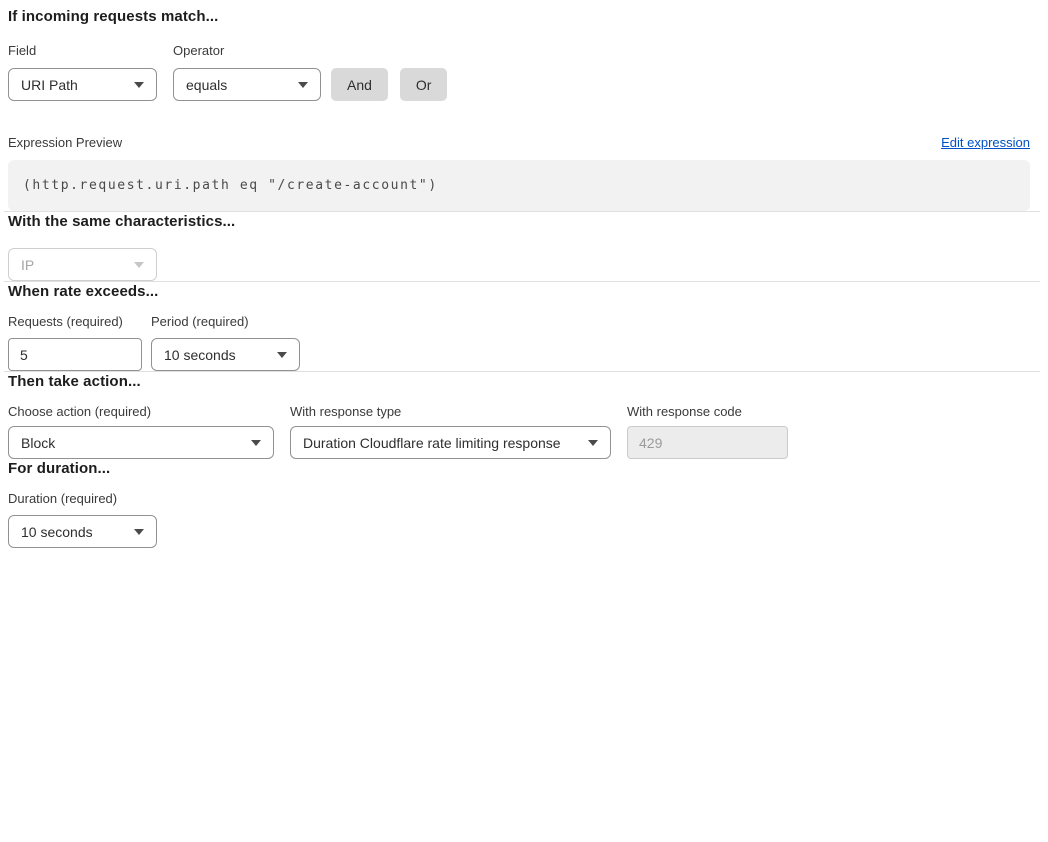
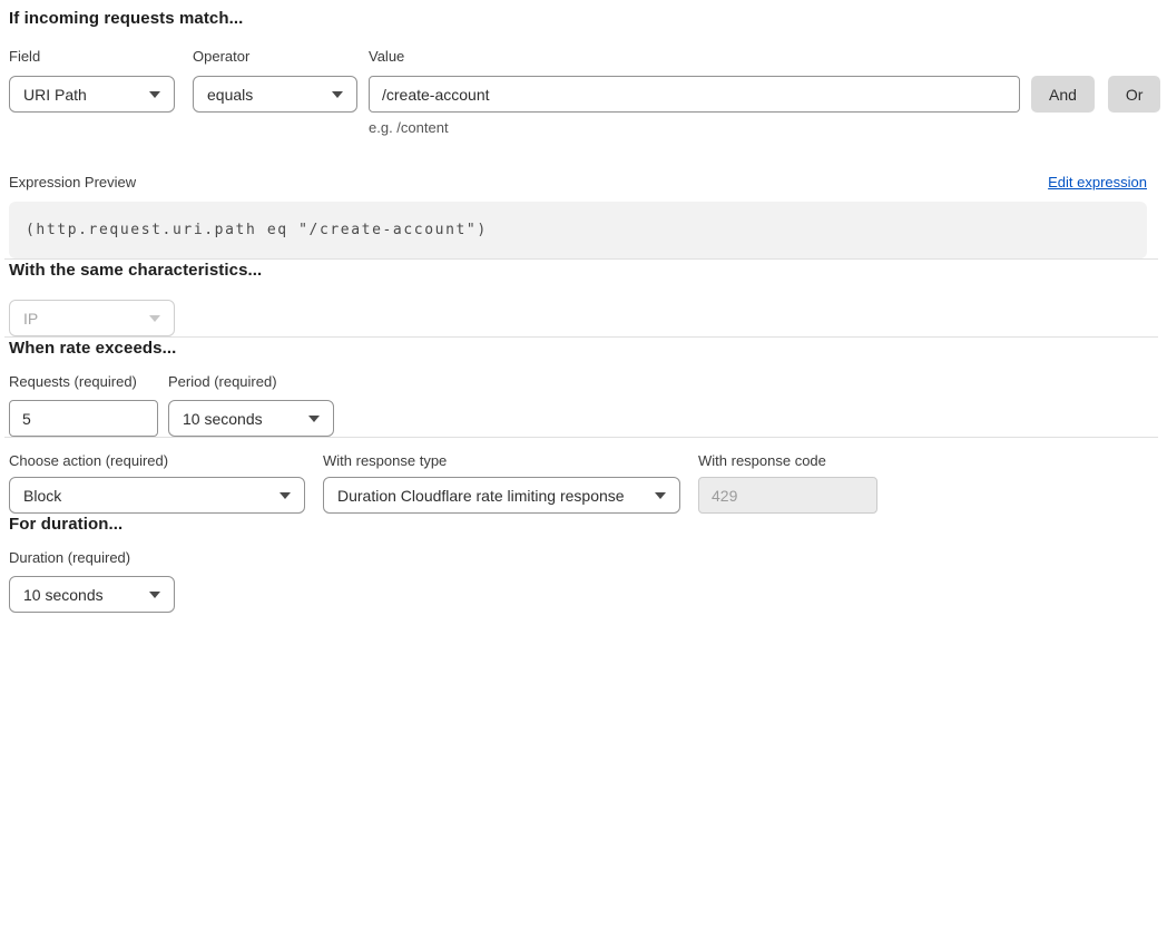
  If incoming requests match...
  Field
  URI Path
  Operator
  equals
+ Value
+ /create-account
+ e.g. /content
  And
  Or
  Expression Preview
  Edit expression
  (http.request.uri.path eq "/create-account")
  With the same characteristics...
  IP
  When rate exceeds...
  Requests (required)
  5
  Period (required)
  10 seconds
- Then take action...
  Choose action (required)
  Block
  With response type
  Duration Cloudflare rate limiting response
  With response code
  429
  For duration...
  Duration (required)
  10 seconds
